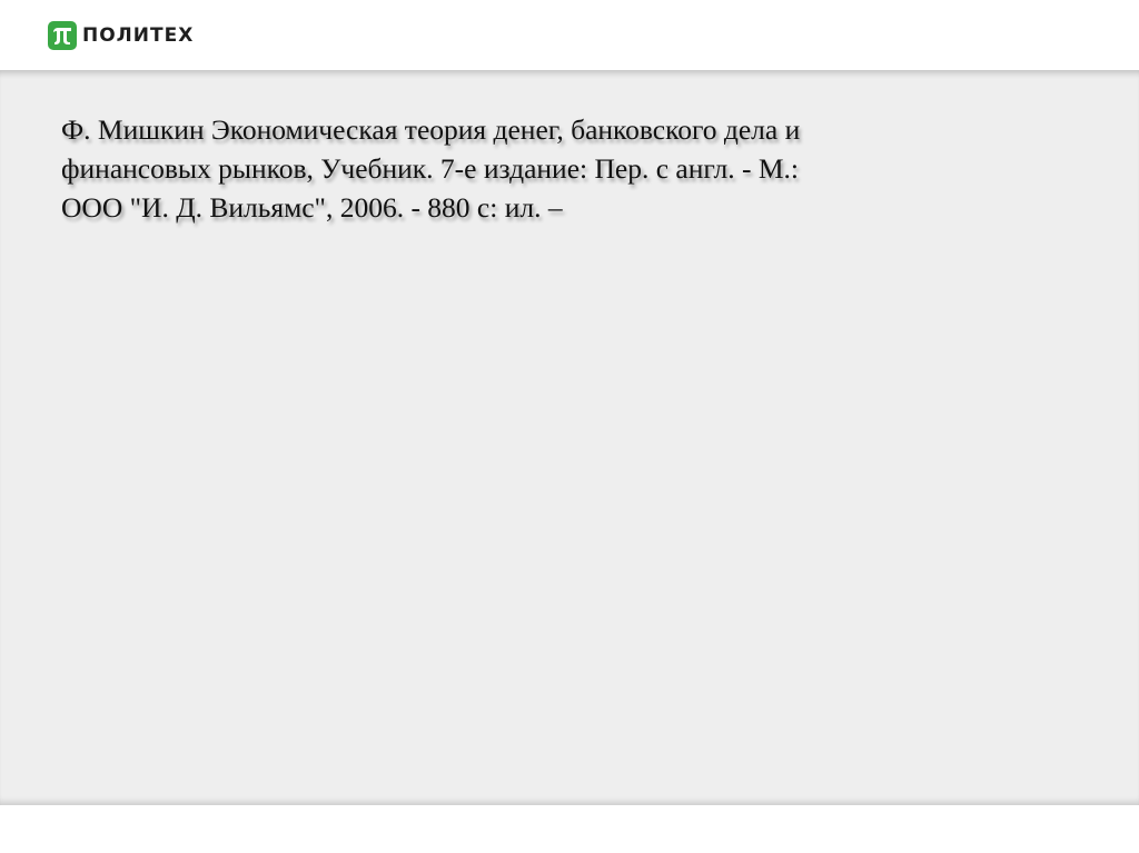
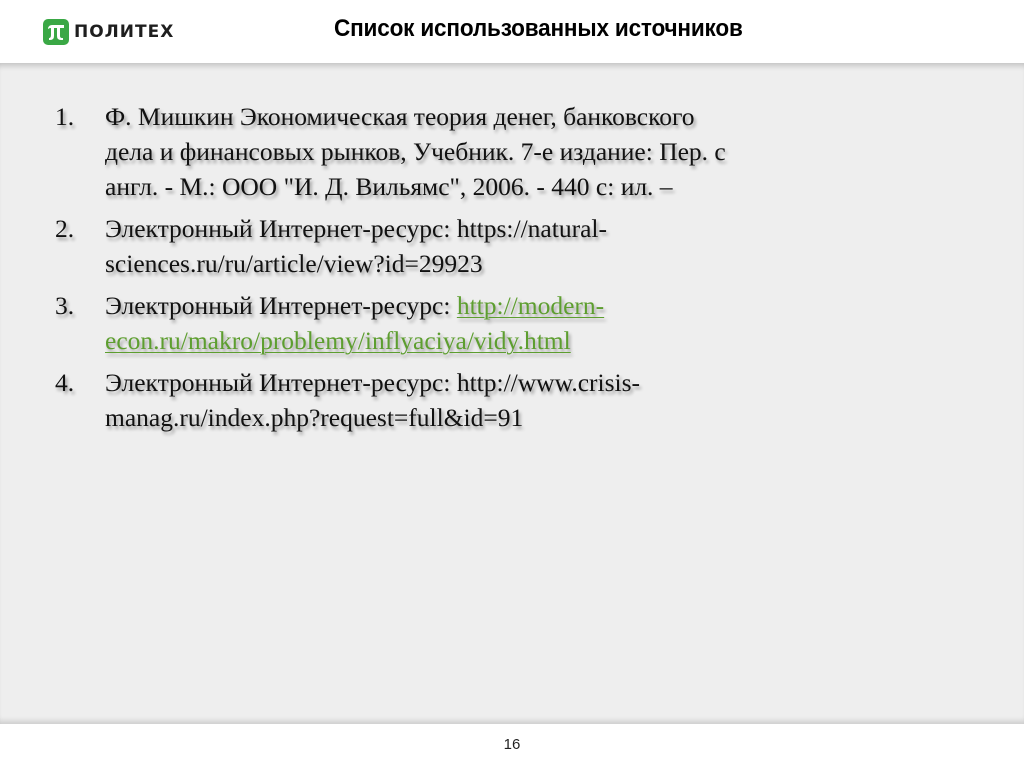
  ПОЛИТЕХ
+ Список использованных источников
+ 1.
- Ф. Мишкин Экономическая теория денег, банковского дела и финансовых рынков, Учебник. 7-е издание: Пер. с англ. - М.: ООО "И. Д. Вильямс", 2006. - 880 с: ил. –
+ Ф. Мишкин Экономическая теория денег, банковского дела и финансовых рынков, Учебник. 7-е издание: Пер. с англ. - М.: ООО "И. Д. Вильямс", 2006. - 440 с: ил. –
+ 2.
+ Электронный Интернет-ресурс: https://natural-sciences.ru/ru/article/view?id=29923
+ 3.
+ Электронный Интернет-ресурс: http://modern-econ.ru/makro/problemy/inflyaciya/vidy.html
+ 4.
+ Электронный Интернет-ресурс: http://www.crisis-manag.ru/index.php?request=full&id=91
+ 16
